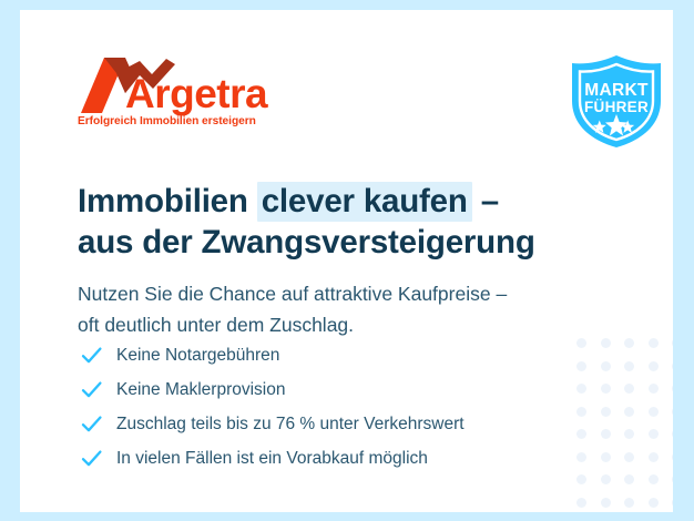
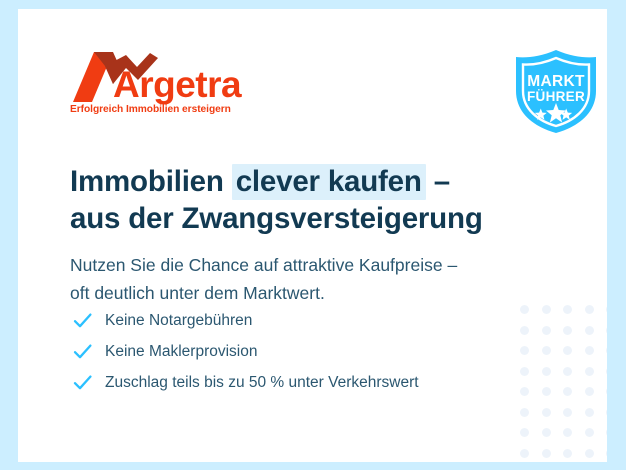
  Argetra
  Erfolgreich Immobilien ersteigern
  MARKT
  FÜHRER
  Immobilien clever kaufen –
  aus der Zwangsversteigerung
  Nutzen Sie die Chance auf attraktive Kaufpreise –
- oft deutlich unter dem Zuschlag.
+ oft deutlich unter dem Marktwert.
  Keine Notargebühren
  Keine Maklerprovision
- Zuschlag teils bis zu 76 % unter Verkehrswert
+ Zuschlag teils bis zu 50 % unter Verkehrswert
- In vielen Fällen ist ein Vorabkauf möglich
